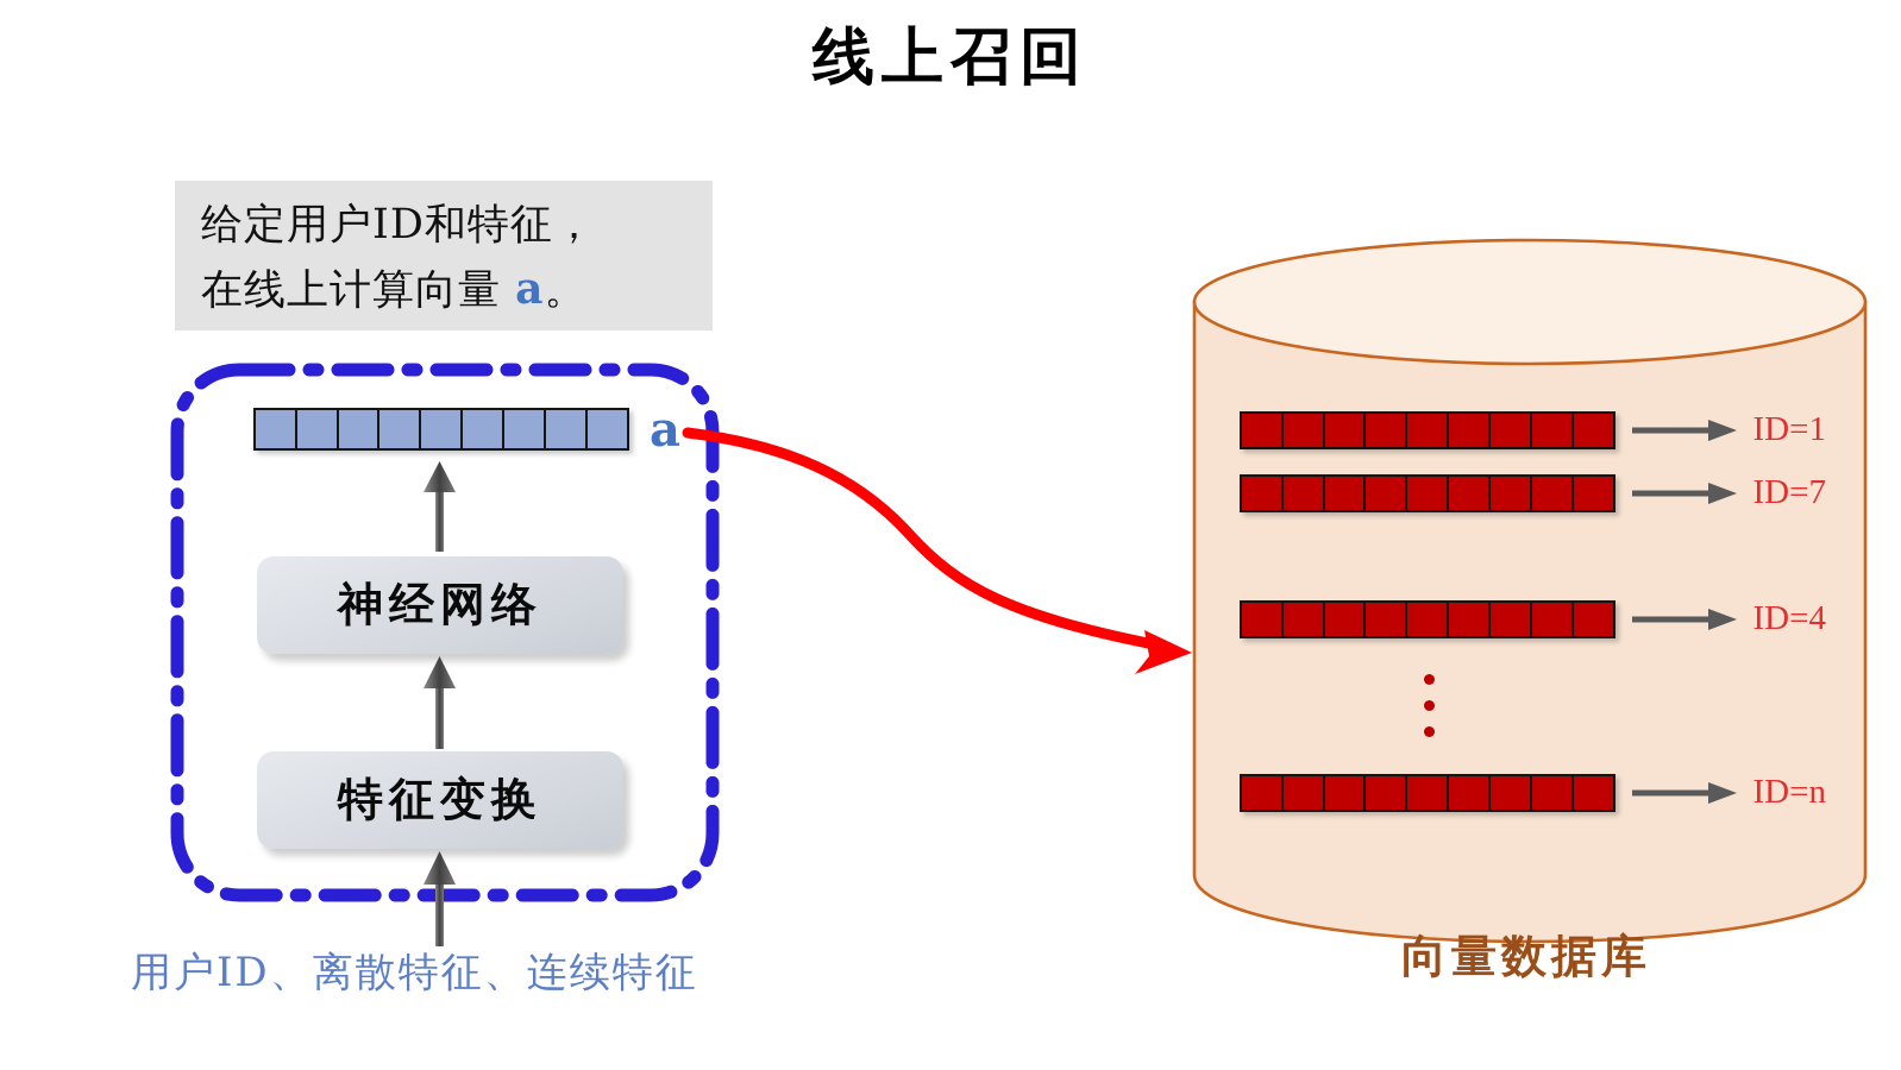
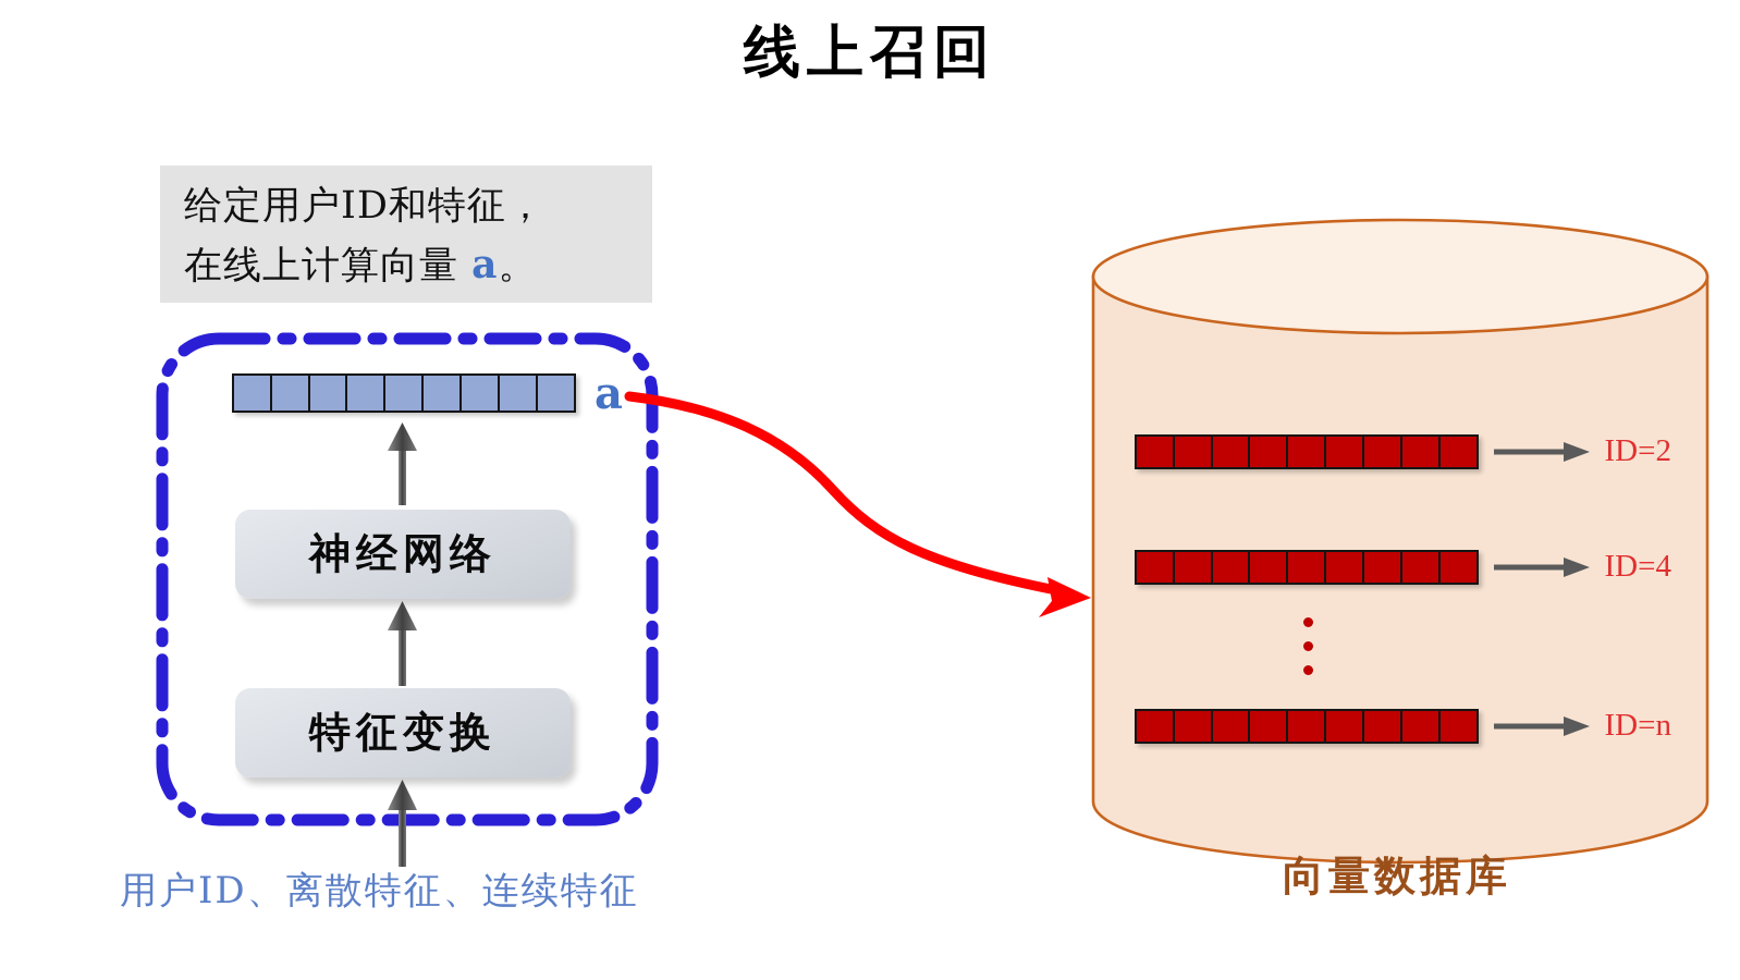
  线上召回
  给定用户ID和特征，
  在线上计算向量 a。
  a
  神经网络
  特征变换
  用户ID、离散特征、连续特征
- ID=1
- ID=7
+ ID=2
  ID=4
  ID=n
  向量数据库
